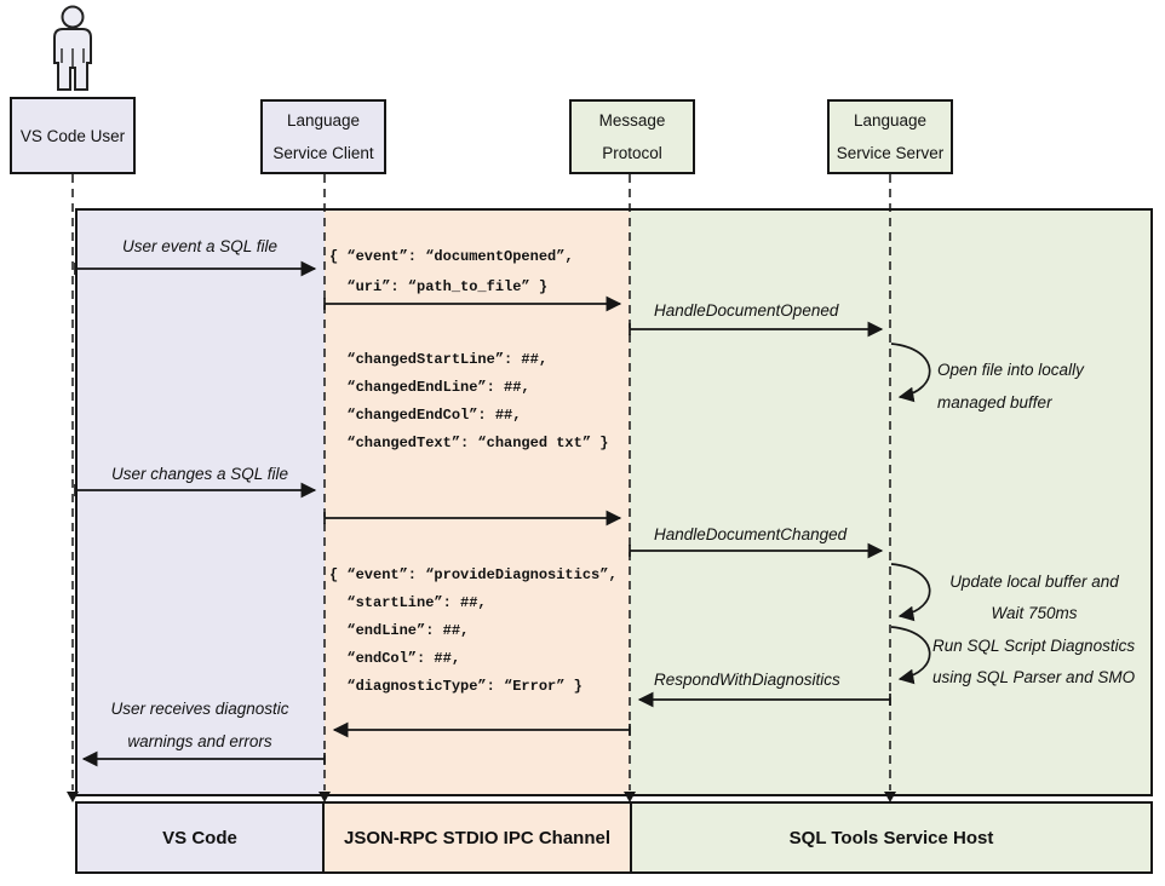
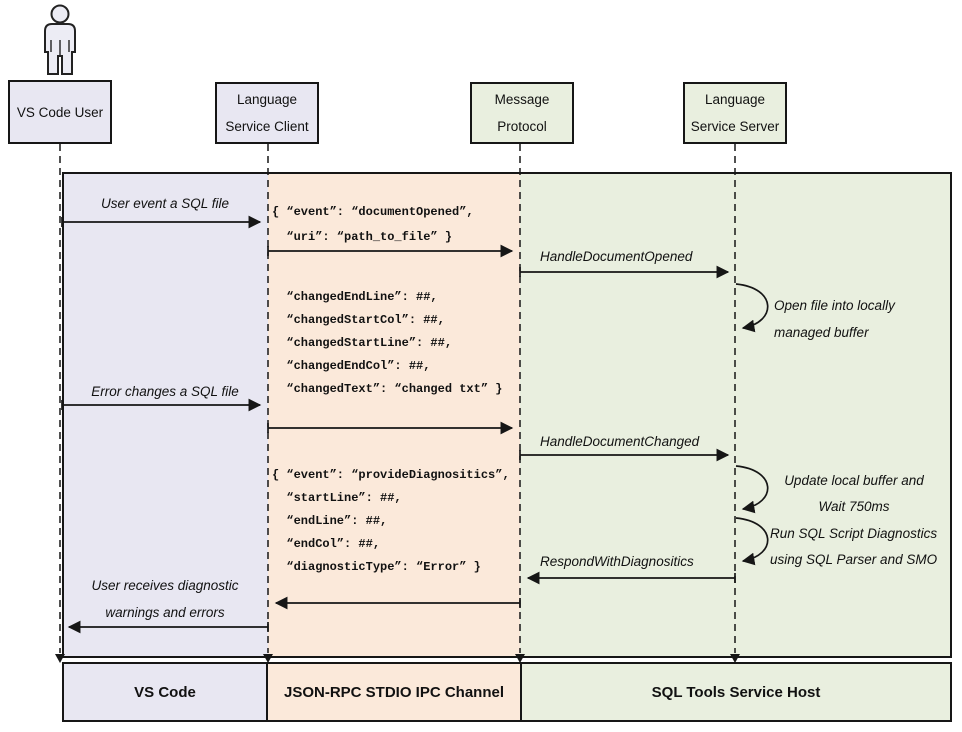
  VS Code User
  Language
  Service Client
  Message
  Protocol
  Language
  Service Server
  User event a SQL file
  HandleDocumentOpened
  Open file into locally
  managed buffer
- User changes a SQL file
+ Error changes a SQL file
  HandleDocumentChanged
  Update local buffer and
  Wait 750ms
  Run SQL Script Diagnostics
  using SQL Parser and SMO
  RespondWithDiagnositics
  User receives diagnostic
  warnings and errors
  { “event”: “documentOpened”,
  “uri”: “path_to_file” }
- “changedStartLine”: ##,
+ “changedEndLine”: ##,
+ “changedStartCol”: ##,
- “changedEndLine”: ##,
+ “changedStartLine”: ##,
  “changedEndCol”: ##,
  “changedText”: “changed txt” }
  { “event”: “provideDiagnositics”,
  “startLine”: ##,
  “endLine”: ##,
  “endCol”: ##,
  “diagnosticType”: “Error” }
  VS Code
  JSON-RPC STDIO IPC Channel
  SQL Tools Service Host
